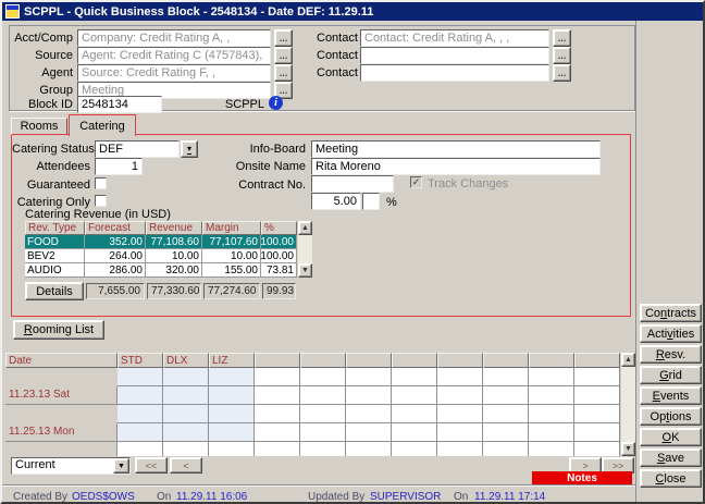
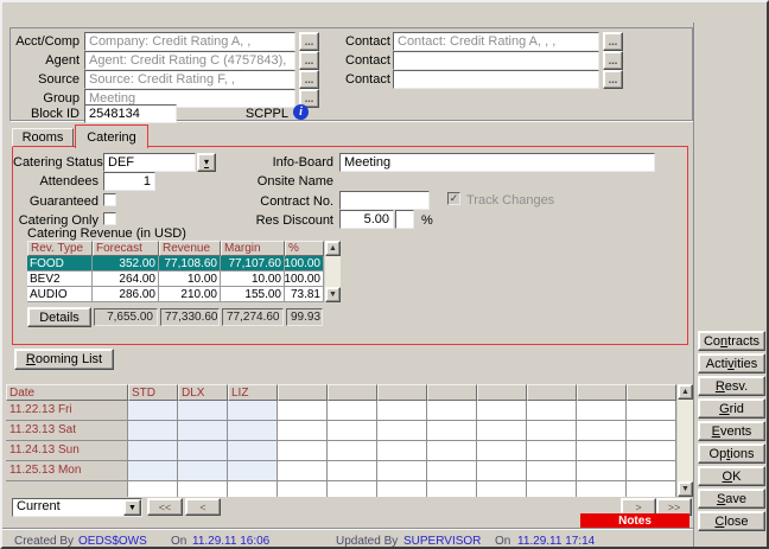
- SCPPL - Quick Business Block - 2548134 - Date DEF: 11.29.11
  Acct/Comp
  Company: Credit Rating A, ,
  ...
- Source
+ Agent
  Agent: Credit Rating C (4757843),
  ...
- Agent
+ Source
  Source: Credit Rating F, ,
  ...
  Group
  Meeting
  ...
  Block ID
  2548134
  SCPPL
  i
  Contact
  Contact: Credit Rating A, , ,
  ...
  Contact
  ...
  Contact
  ...
  Rooms
  Catering
  Catering Status
  DEF
  ▾
  Attendees
  1
  Guaranteed
  Catering Only
  Info-Board
  Meeting
  Onsite Name
- Rita Moreno
  Contract No.
  ✓
  Track Changes
+ Res Discount
  5.00
  %
  Catering Revenue (in USD)
  Rev. Type
  Forecast
  Revenue
  Margin
  %
  FOOD
  352.00
  77,108.60
  77,107.60
  100.00
  BEV2
  264.00
  10.00
  10.00
  100.00
  AUDIO
  286.00
- 320.00
+ 210.00
  155.00
  73.81
  Details
  7,655.00
  77,330.60
  77,274.60
  99.93
  R
  ooming List
  Date
  STD
  DLX
  LIZ
+ 11.22.13 Fri
  11.23.13 Sat
+ 11.24.13 Sun
  11.25.13 Mon
  Current
  <<
  <
  >
  >>
  Notes
  Created By
  OEDS$OWS
  On
  11.29.11 16:06
  Updated By
  SUPERVISOR
  On
  11.29.11 17:14
  Co
  n
  tracts
  Acti
  v
  ities
  R
  esv.
  G
  rid
  E
  vents
  Op
  t
  ions
  O
  K
  S
  ave
  C
  lose
